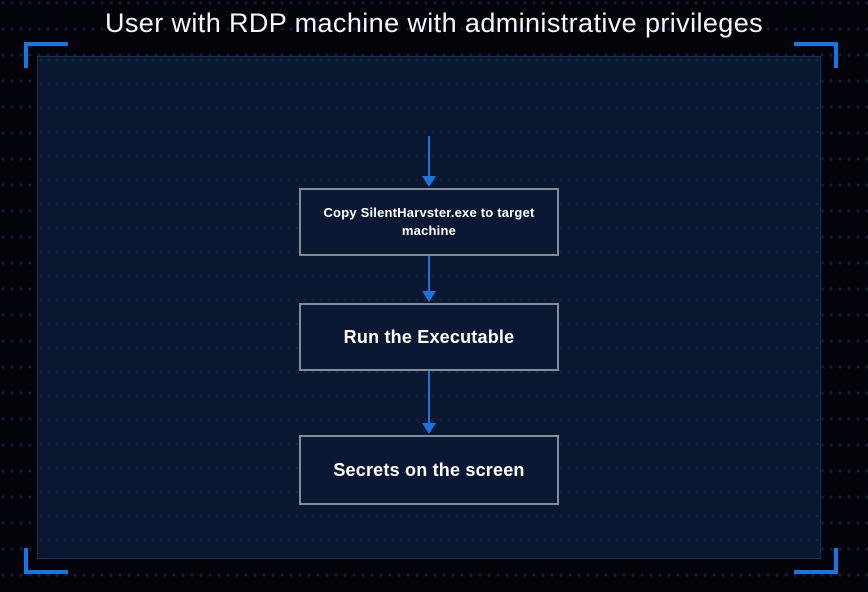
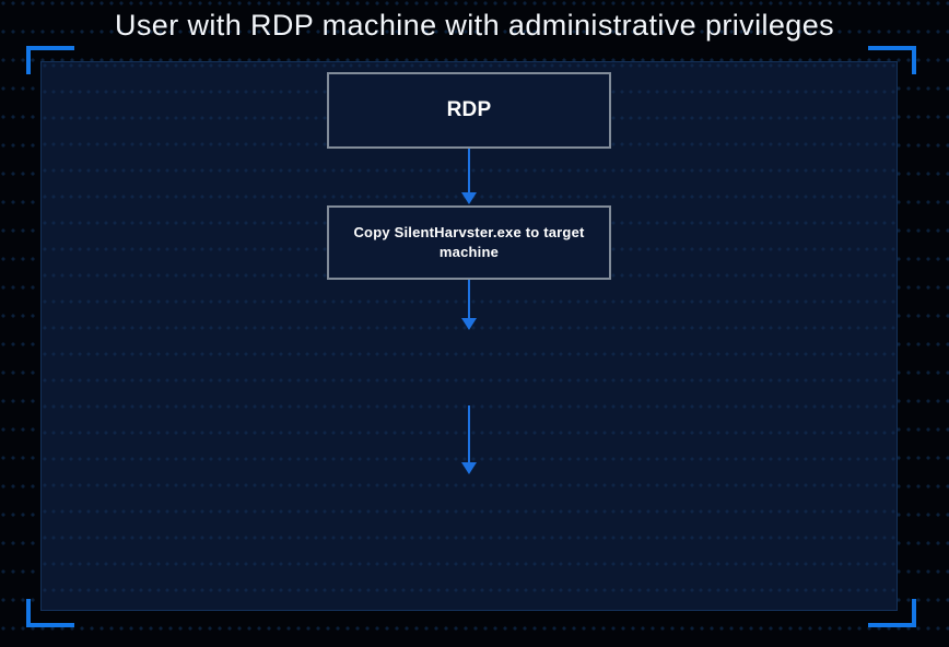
  User with RDP machine with administrative privileges
+ RDP
  Copy SilentHarvster.exe to target machine
- Run the Executable
- Secrets on the screen
